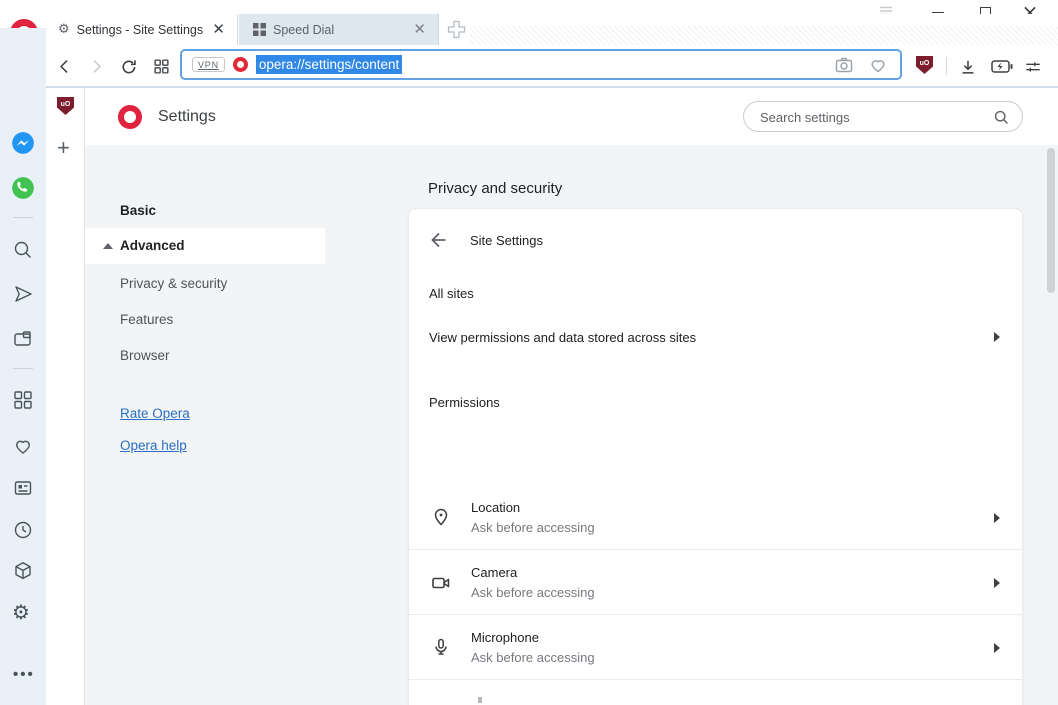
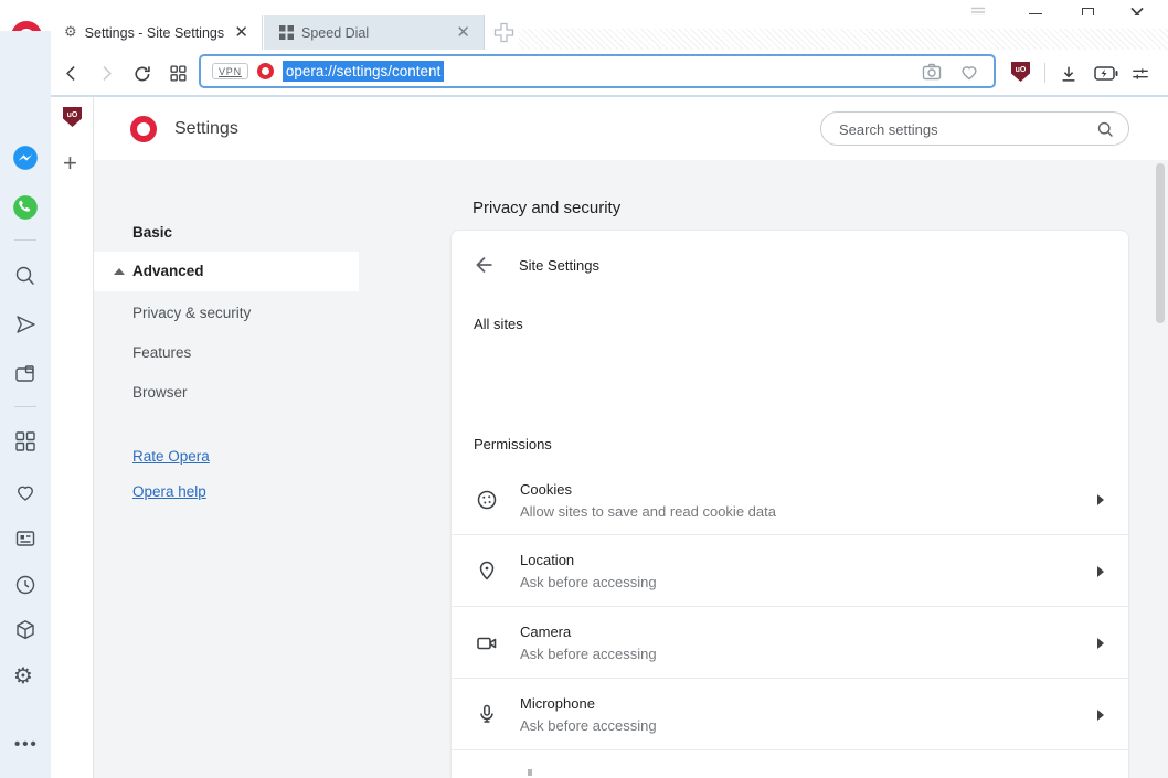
  ×
  ⚙
  Settings - Site Settings
  ✕
  Speed Dial
  ✕
  VPN
  opera://settings/content
  ⚙
  •••
  +
  Settings
  Search settings
  Basic
  Advanced
  Privacy & security
  Features
  Browser
  Rate Opera
  Opera help
  Privacy and security
  Site Settings
  All sites
- View permissions and data stored across sites
  Permissions
+ Cookies
+ Allow sites to save and read cookie data
  Location
  Ask before accessing
  Camera
  Ask before accessing
  Microphone
  Ask before accessing
